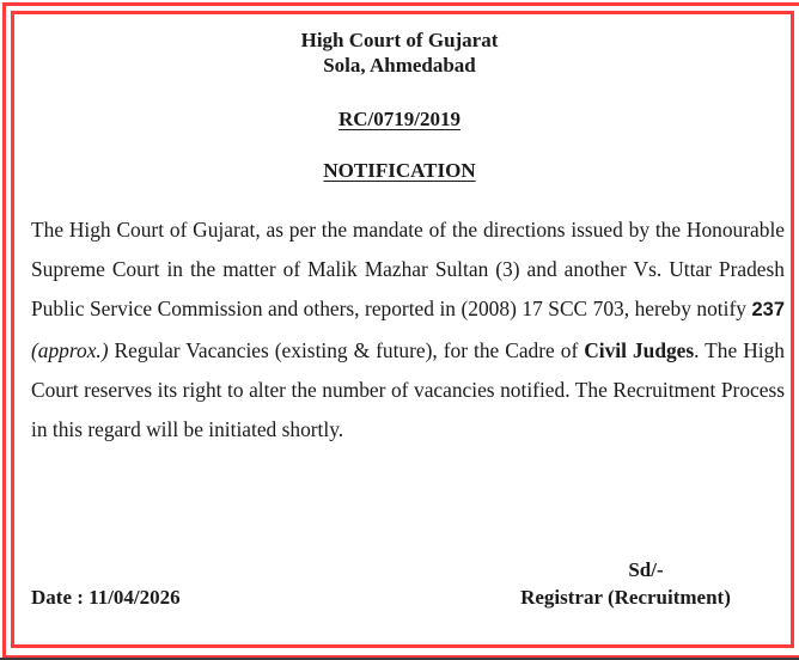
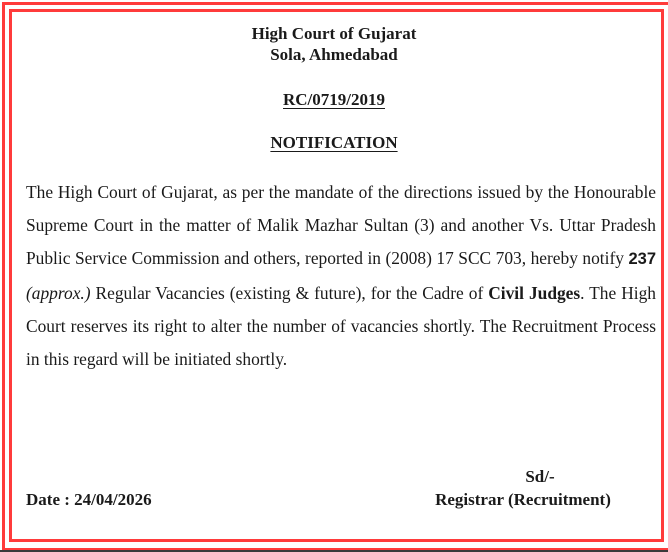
  High Court of Gujarat
  Sola, Ahmedabad
  RC/0719/2019
  NOTIFICATION
- The High Court of Gujarat, as per the mandate of the directions issued by the Honourable Supreme Court in the matter of Malik Mazhar Sultan (3) and another Vs. Uttar Pradesh Public Service Commission and others, reported in (2008) 17 SCC 703, hereby notify 237 (approx.) Regular Vacancies (existing & future), for the Cadre of Civil Judges. The High Court reserves its right to alter the number of vacancies notified. The Recruitment Process in this regard will be initiated shortly.
+ The High Court of Gujarat, as per the mandate of the directions issued by the Honourable Supreme Court in the matter of Malik Mazhar Sultan (3) and another Vs. Uttar Pradesh Public Service Commission and others, reported in (2008) 17 SCC 703, hereby notify 237 (approx.) Regular Vacancies (existing & future), for the Cadre of Civil Judges. The High Court reserves its right to alter the number of vacancies shortly. The Recruitment Process in this regard will be initiated shortly.
- Date : 11/04/2026
+ Date : 24/04/2026
  Sd/-
  Registrar (Recruitment)
